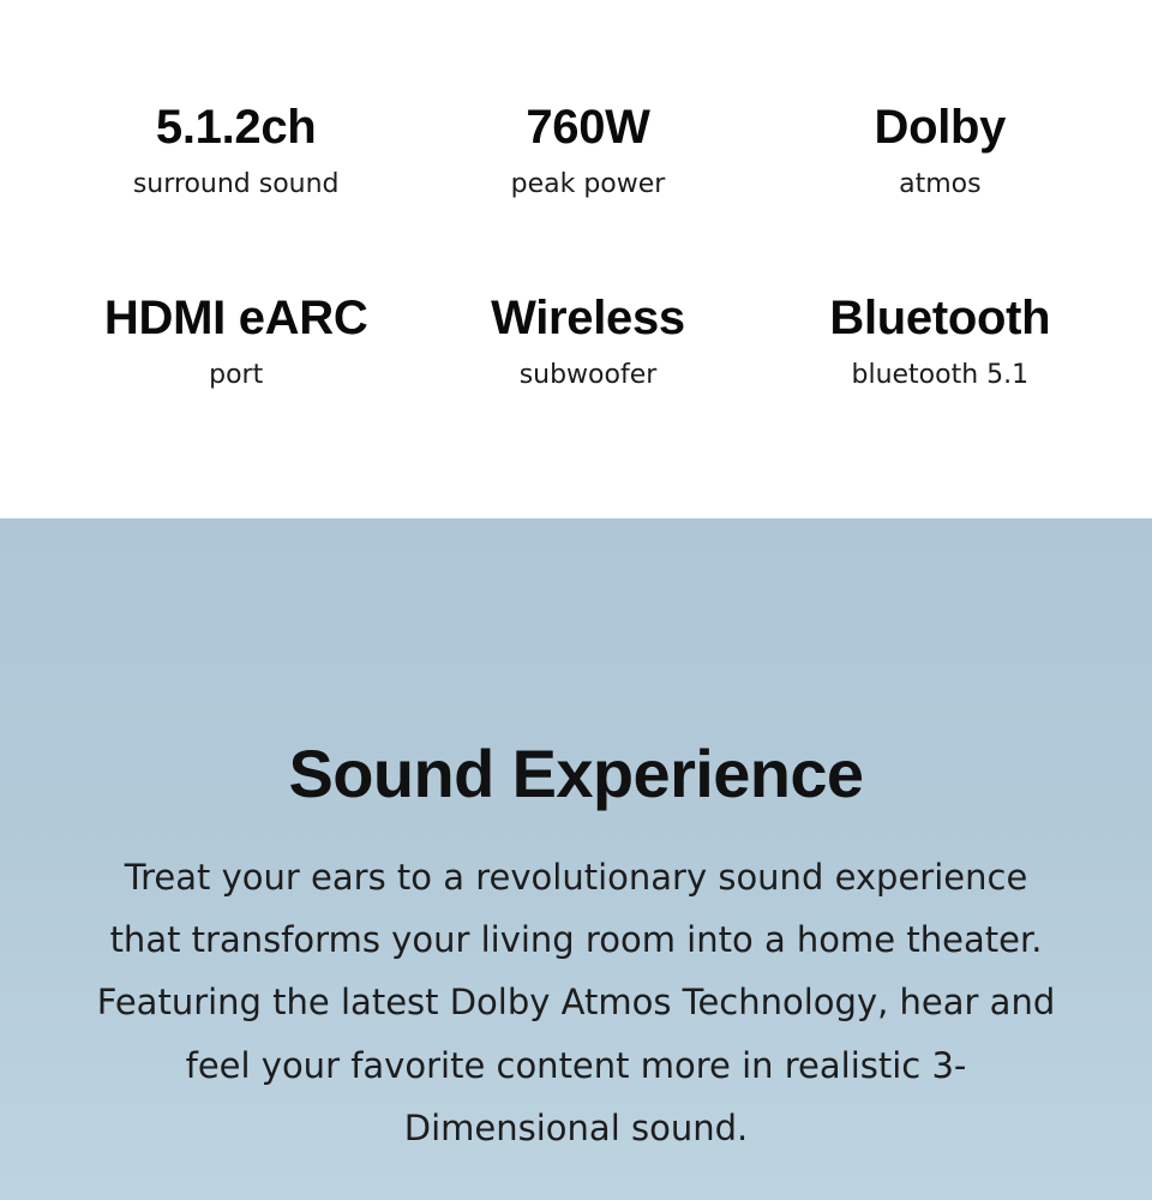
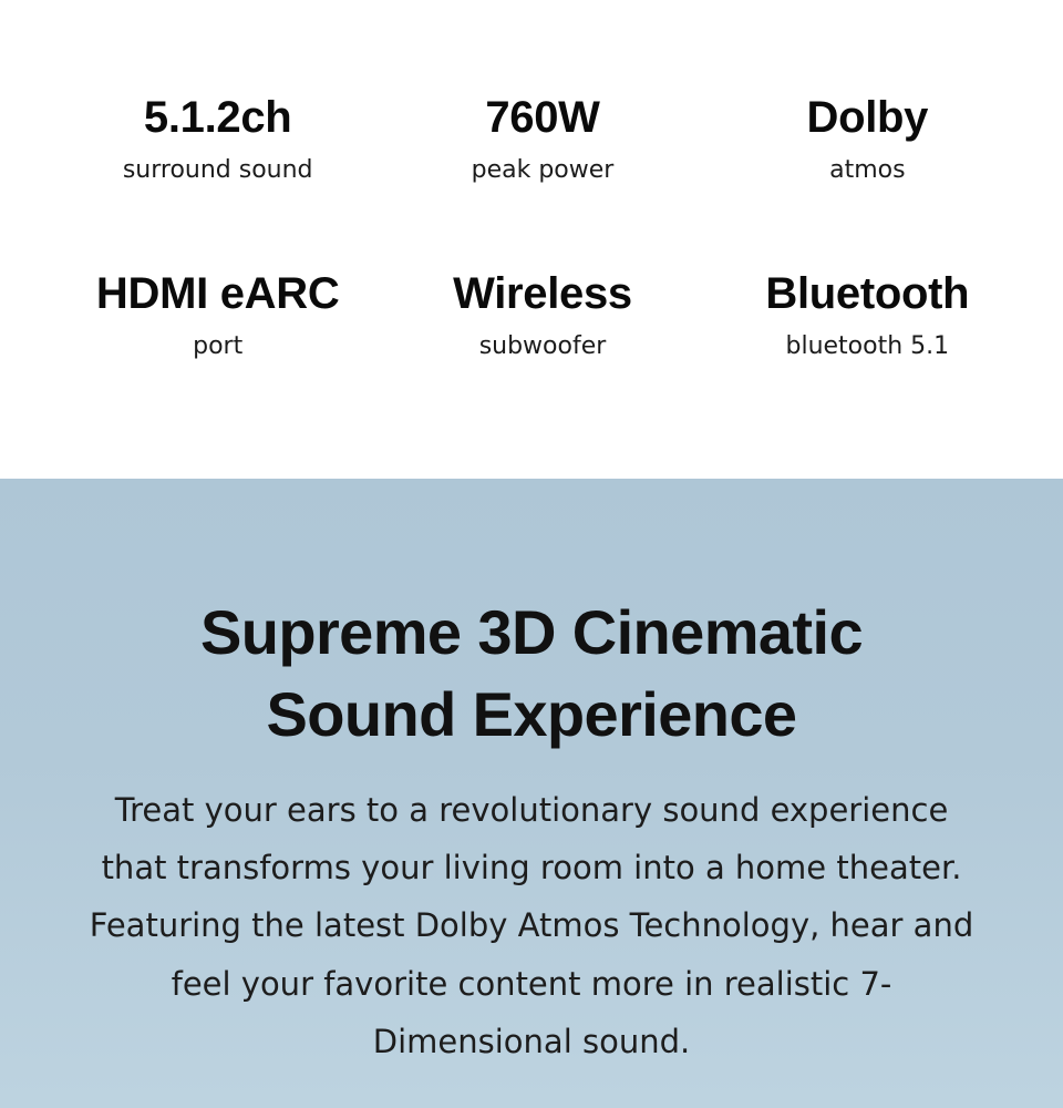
  5.1.2ch
  surround sound
  760W
  peak power
  Dolby
  atmos
  HDMI eARC
  port
  Wireless
  subwoofer
  Bluetooth
  bluetooth 5.1
+ Supreme 3D Cinematic
  Sound Experience
- Treat your ears to a revolutionary sound experience that transforms your living room into a home theater. Featuring the latest Dolby Atmos Technology, hear and feel your favorite content more in realistic 3-Dimensional sound.
+ Treat your ears to a revolutionary sound experience that transforms your living room into a home theater. Featuring the latest Dolby Atmos Technology, hear and feel your favorite content more in realistic 7-Dimensional sound.
